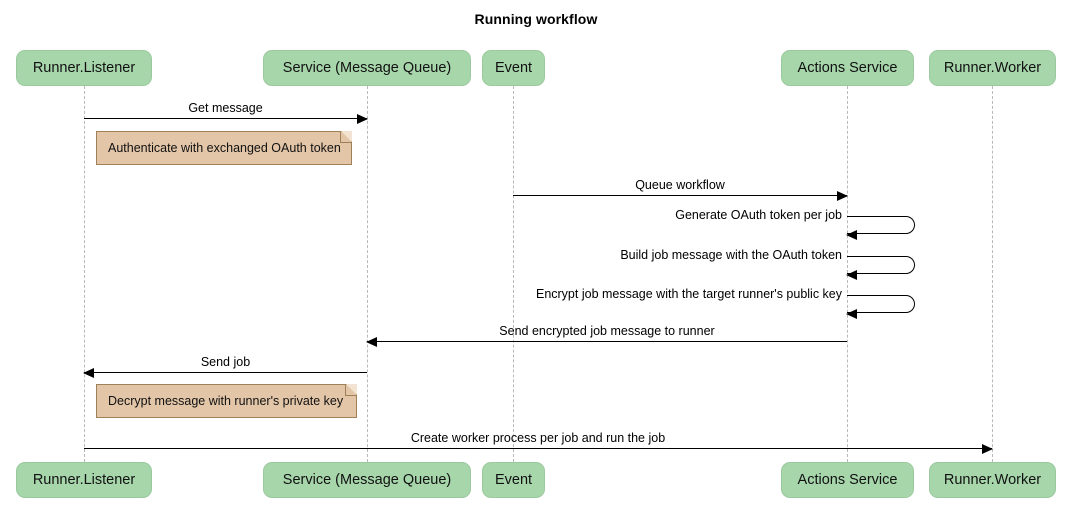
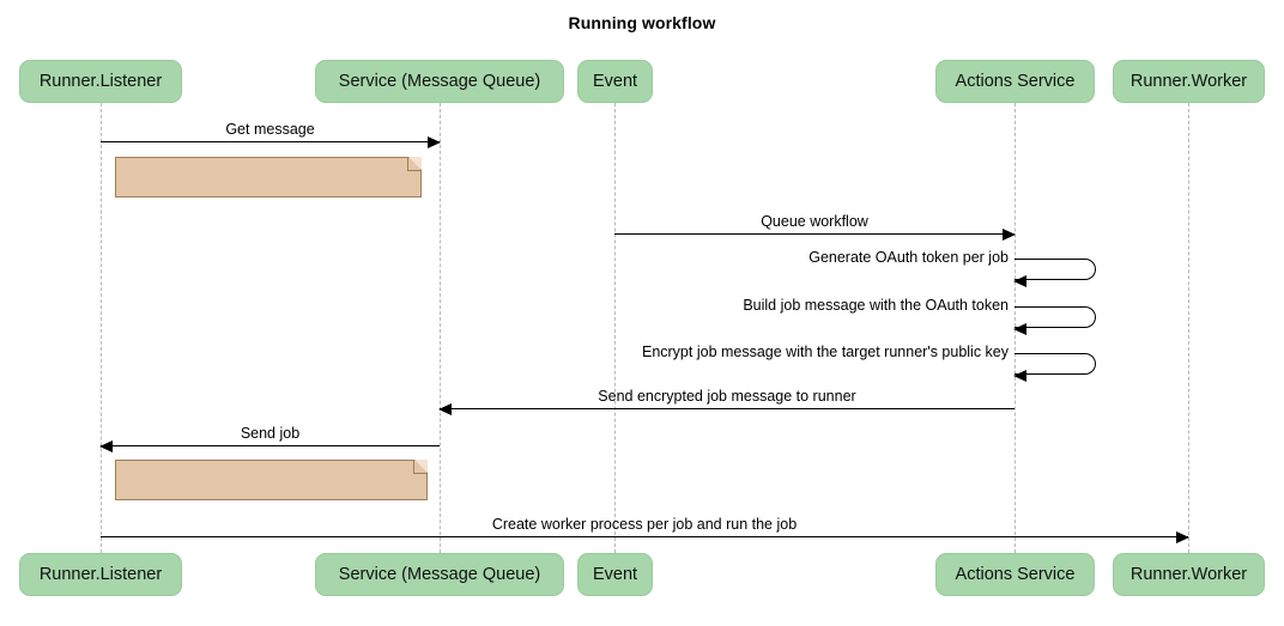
  Running workflow
  Runner.Listener
  Service (Message Queue)
  Event
  Actions Service
  Runner.Worker
  Runner.Listener
  Service (Message Queue)
  Event
  Actions Service
  Runner.Worker
  Get message
  Queue workflow
  Generate OAuth token per job
  Build job message with the OAuth token
  Encrypt job message with the target runner's public key
  Send encrypted job message to runner
  Send job
  Create worker process per job and run the job
- Authenticate with exchanged OAuth token
- Decrypt message with runner's private key
